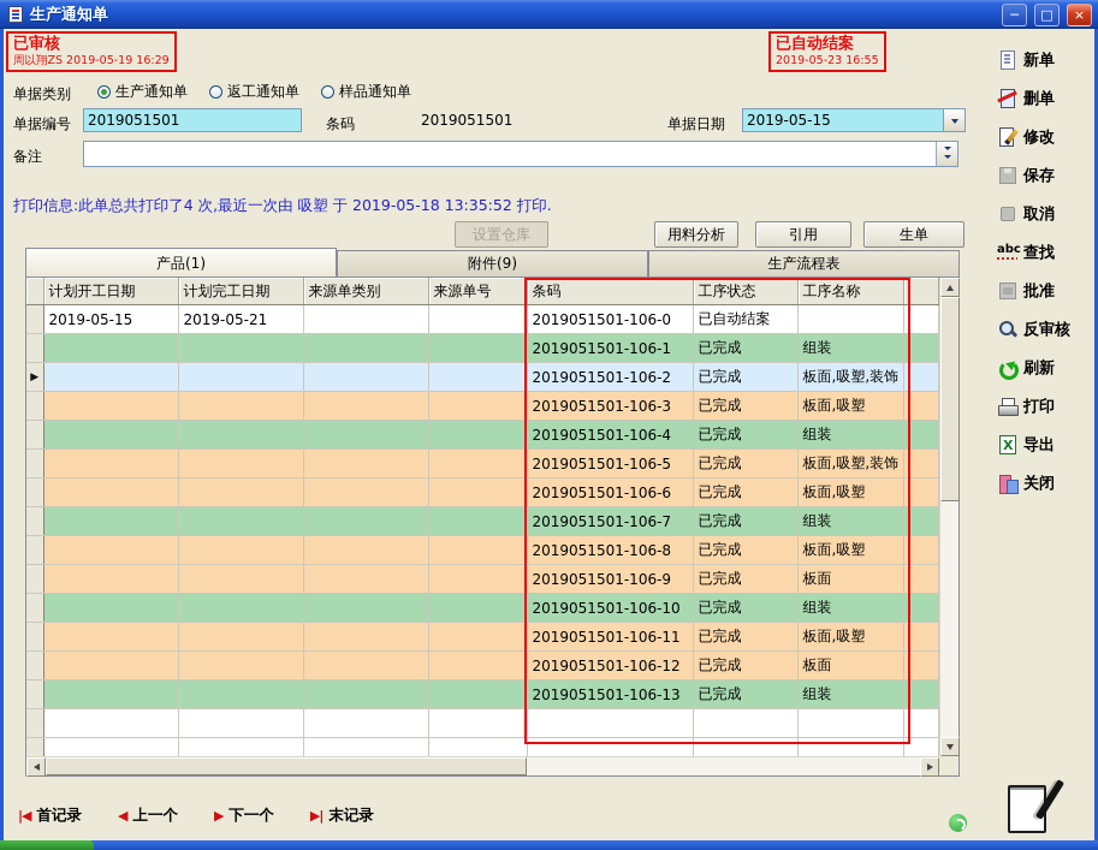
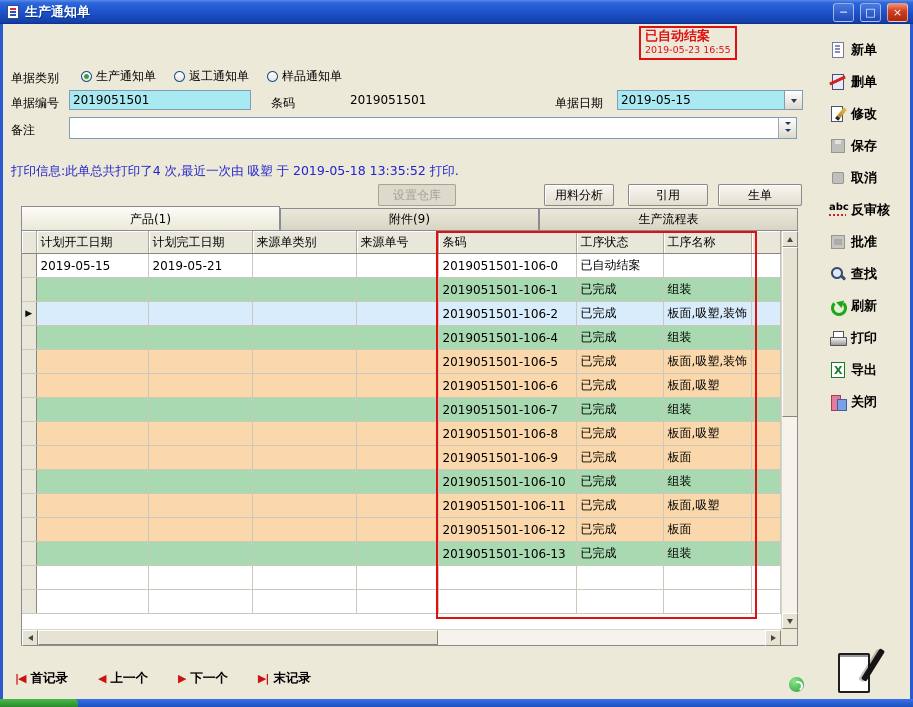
  生产通知单
  ─
  □
  ×
- 已审核
- 周以翔ZS 2019-05-19 16:29
  已自动结案
  2019-05-23 16:55
  单据类别
  生产通知单
  返工通知单
  样品通知单
  单据编号
  2019051501
  条码
  2019051501
  单据日期
  2019-05-15
  备注
  打印信息:此单总共打印了4 次,最近一次由 吸塑 于 2019-05-18 13:35:52 打印.
  设置仓库
  用料分析
  引用
  生单
  产品(1)
  附件(9)
  生产流程表
  	计划开工日期	计划完工日期	来源单类别	来源单号	条码	工序状态	工序名称
  	2019-05-15	2019-05-21			2019051501-106-0	已自动结案
  					2019051501-106-1	已完成	组装
  ▶					2019051501-106-2	已完成	板面,吸塑,装饰
- 					2019051501-106-3	已完成	板面,吸塑
  					2019051501-106-4	已完成	组装
  					2019051501-106-5	已完成	板面,吸塑,装饰
  					2019051501-106-6	已完成	板面,吸塑
  					2019051501-106-7	已完成	组装
  					2019051501-106-8	已完成	板面,吸塑
  					2019051501-106-9	已完成	板面
  					2019051501-106-10	已完成	组装
  					2019051501-106-11	已完成	板面,吸塑
  					2019051501-106-12	已完成	板面
  					2019051501-106-13	已完成	组装
  |◀
  首记录
  ◀
  上一个
  ▶
  下一个
  ▶|
  末记录
  新单
  删单
  修改
  保存
  取消
- 查找
+ 反审核
  批准
- 反审核
+ 查找
  刷新
  打印
  导出
  关闭
